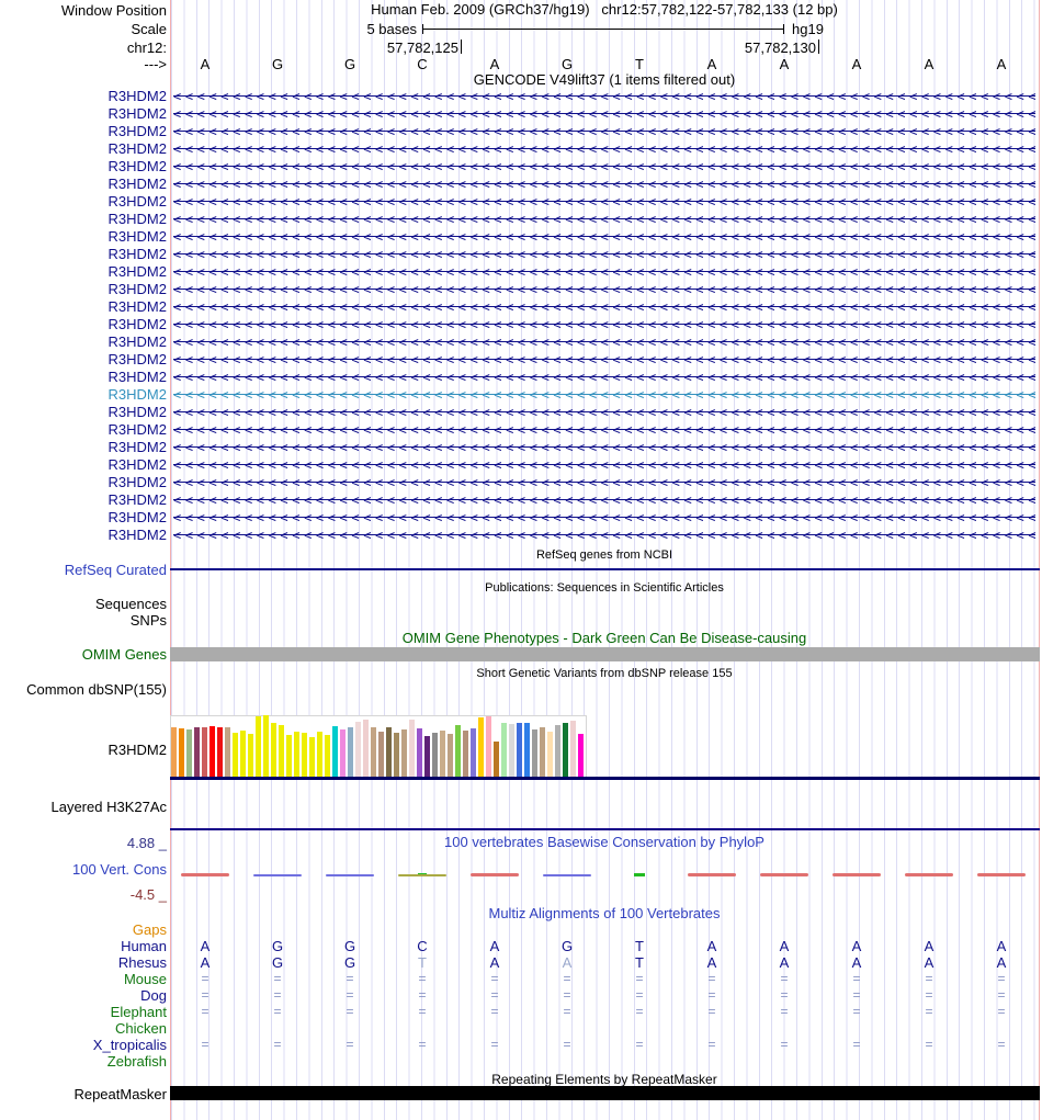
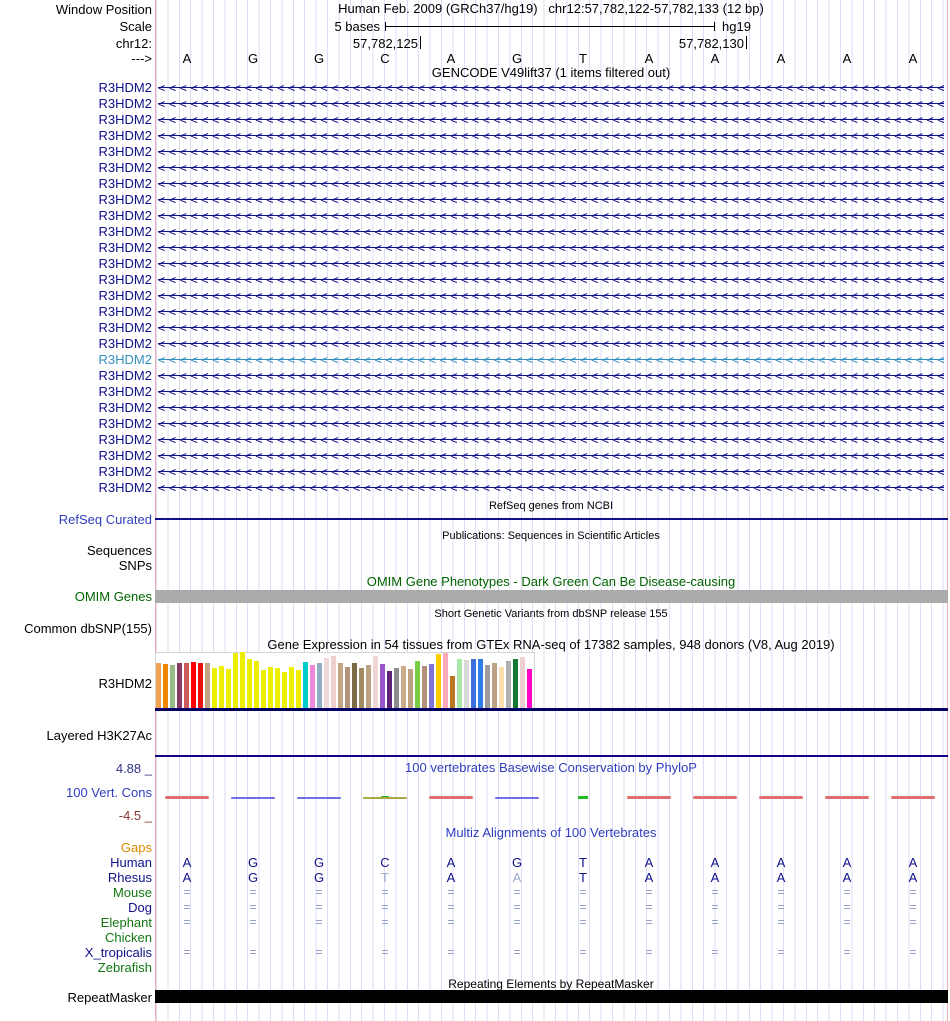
  Window Position
  Human Feb. 2009 (GRCh37/hg19) chr12:57,782,122-57,782,133 (12 bp)
  Scale
  5 bases
  hg19
  chr12:
  57,782,125
  57,782,130
  --->
  A
  G
  G
  C
  A
  G
  T
  A
  A
  A
  A
  A
  GENCODE V49lift37 (1 items filtered out)
  R3HDM2
  <<<<<<<<<<<<<<<<<<<<<<<<<<<<<<<<<<<<<<<<<<<<<<<<<<<<<<<<<<<<<<<<<<<<<<<<<
  R3HDM2
  <<<<<<<<<<<<<<<<<<<<<<<<<<<<<<<<<<<<<<<<<<<<<<<<<<<<<<<<<<<<<<<<<<<<<<<<<
  R3HDM2
  <<<<<<<<<<<<<<<<<<<<<<<<<<<<<<<<<<<<<<<<<<<<<<<<<<<<<<<<<<<<<<<<<<<<<<<<<
  R3HDM2
  <<<<<<<<<<<<<<<<<<<<<<<<<<<<<<<<<<<<<<<<<<<<<<<<<<<<<<<<<<<<<<<<<<<<<<<<<
  R3HDM2
  <<<<<<<<<<<<<<<<<<<<<<<<<<<<<<<<<<<<<<<<<<<<<<<<<<<<<<<<<<<<<<<<<<<<<<<<<
  R3HDM2
  <<<<<<<<<<<<<<<<<<<<<<<<<<<<<<<<<<<<<<<<<<<<<<<<<<<<<<<<<<<<<<<<<<<<<<<<<
  R3HDM2
  <<<<<<<<<<<<<<<<<<<<<<<<<<<<<<<<<<<<<<<<<<<<<<<<<<<<<<<<<<<<<<<<<<<<<<<<<
  R3HDM2
  <<<<<<<<<<<<<<<<<<<<<<<<<<<<<<<<<<<<<<<<<<<<<<<<<<<<<<<<<<<<<<<<<<<<<<<<<
  R3HDM2
  <<<<<<<<<<<<<<<<<<<<<<<<<<<<<<<<<<<<<<<<<<<<<<<<<<<<<<<<<<<<<<<<<<<<<<<<<
  R3HDM2
  <<<<<<<<<<<<<<<<<<<<<<<<<<<<<<<<<<<<<<<<<<<<<<<<<<<<<<<<<<<<<<<<<<<<<<<<<
  R3HDM2
  <<<<<<<<<<<<<<<<<<<<<<<<<<<<<<<<<<<<<<<<<<<<<<<<<<<<<<<<<<<<<<<<<<<<<<<<<
  R3HDM2
  <<<<<<<<<<<<<<<<<<<<<<<<<<<<<<<<<<<<<<<<<<<<<<<<<<<<<<<<<<<<<<<<<<<<<<<<<
  R3HDM2
  <<<<<<<<<<<<<<<<<<<<<<<<<<<<<<<<<<<<<<<<<<<<<<<<<<<<<<<<<<<<<<<<<<<<<<<<<
  R3HDM2
  <<<<<<<<<<<<<<<<<<<<<<<<<<<<<<<<<<<<<<<<<<<<<<<<<<<<<<<<<<<<<<<<<<<<<<<<<
  R3HDM2
  <<<<<<<<<<<<<<<<<<<<<<<<<<<<<<<<<<<<<<<<<<<<<<<<<<<<<<<<<<<<<<<<<<<<<<<<<
  R3HDM2
  <<<<<<<<<<<<<<<<<<<<<<<<<<<<<<<<<<<<<<<<<<<<<<<<<<<<<<<<<<<<<<<<<<<<<<<<<
  R3HDM2
  <<<<<<<<<<<<<<<<<<<<<<<<<<<<<<<<<<<<<<<<<<<<<<<<<<<<<<<<<<<<<<<<<<<<<<<<<
  R3HDM2
  <<<<<<<<<<<<<<<<<<<<<<<<<<<<<<<<<<<<<<<<<<<<<<<<<<<<<<<<<<<<<<<<<<<<<<<<<
  R3HDM2
  <<<<<<<<<<<<<<<<<<<<<<<<<<<<<<<<<<<<<<<<<<<<<<<<<<<<<<<<<<<<<<<<<<<<<<<<<
  R3HDM2
  <<<<<<<<<<<<<<<<<<<<<<<<<<<<<<<<<<<<<<<<<<<<<<<<<<<<<<<<<<<<<<<<<<<<<<<<<
  R3HDM2
  <<<<<<<<<<<<<<<<<<<<<<<<<<<<<<<<<<<<<<<<<<<<<<<<<<<<<<<<<<<<<<<<<<<<<<<<<
  R3HDM2
  <<<<<<<<<<<<<<<<<<<<<<<<<<<<<<<<<<<<<<<<<<<<<<<<<<<<<<<<<<<<<<<<<<<<<<<<<
  R3HDM2
  <<<<<<<<<<<<<<<<<<<<<<<<<<<<<<<<<<<<<<<<<<<<<<<<<<<<<<<<<<<<<<<<<<<<<<<<<
  R3HDM2
  <<<<<<<<<<<<<<<<<<<<<<<<<<<<<<<<<<<<<<<<<<<<<<<<<<<<<<<<<<<<<<<<<<<<<<<<<
  R3HDM2
  <<<<<<<<<<<<<<<<<<<<<<<<<<<<<<<<<<<<<<<<<<<<<<<<<<<<<<<<<<<<<<<<<<<<<<<<<
  R3HDM2
  <<<<<<<<<<<<<<<<<<<<<<<<<<<<<<<<<<<<<<<<<<<<<<<<<<<<<<<<<<<<<<<<<<<<<<<<<
  RefSeq genes from NCBI
  RefSeq Curated
  Publications: Sequences in Scientific Articles
  Sequences
  SNPs
  OMIM Gene Phenotypes - Dark Green Can Be Disease-causing
  OMIM Genes
  Short Genetic Variants from dbSNP release 155
  Common dbSNP(155)
+ Gene Expression in 54 tissues from GTEx RNA-seq of 17382 samples, 948 donors (V8, Aug 2019)
  R3HDM2
  Layered H3K27Ac
  4.88 _
  100 vertebrates Basewise Conservation by PhyloP
  100 Vert. Cons
  -4.5 _
  Multiz Alignments of 100 Vertebrates
  Gaps
  Human
  A
  G
  G
  C
  A
  G
  T
  A
  A
  A
  A
  A
  Rhesus
  A
  G
  G
  T
  A
  A
  T
  A
  A
  A
  A
  A
  Mouse
  =
  =
  =
  =
  =
  =
  =
  =
  =
  =
  =
  =
  Dog
  =
  =
  =
  =
  =
  =
  =
  =
  =
  =
  =
  =
  Elephant
  =
  =
  =
  =
  =
  =
  =
  =
  =
  =
  =
  =
  Chicken
  X_tropicalis
  =
  =
  =
  =
  =
  =
  =
  =
  =
  =
  =
  =
  Zebrafish
  Repeating Elements by RepeatMasker
  RepeatMasker
